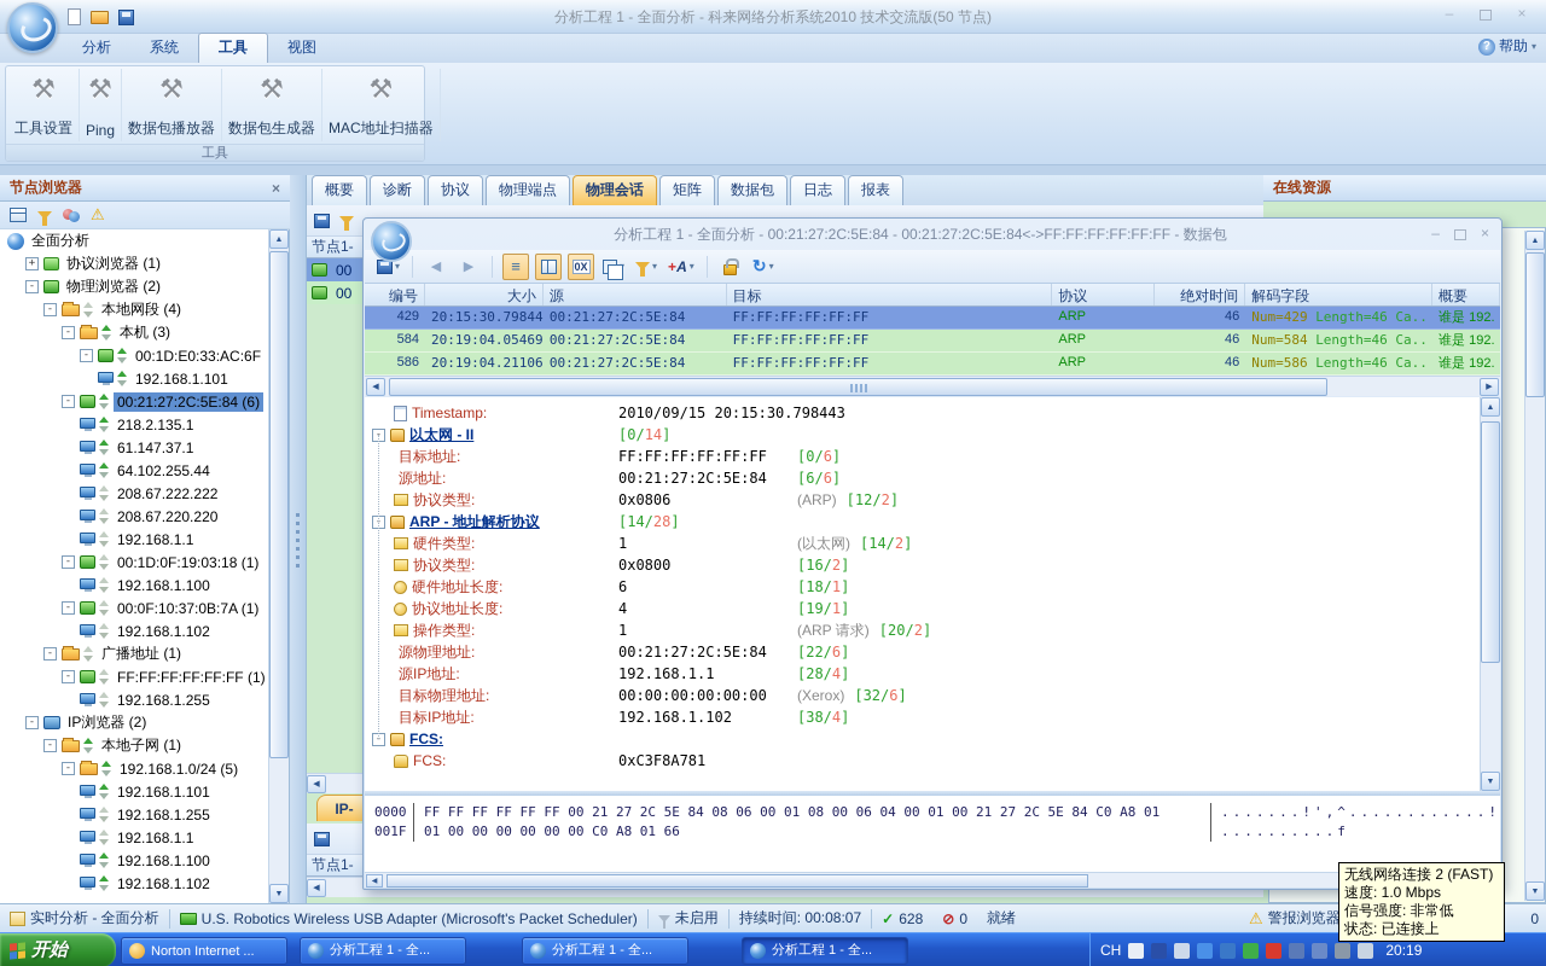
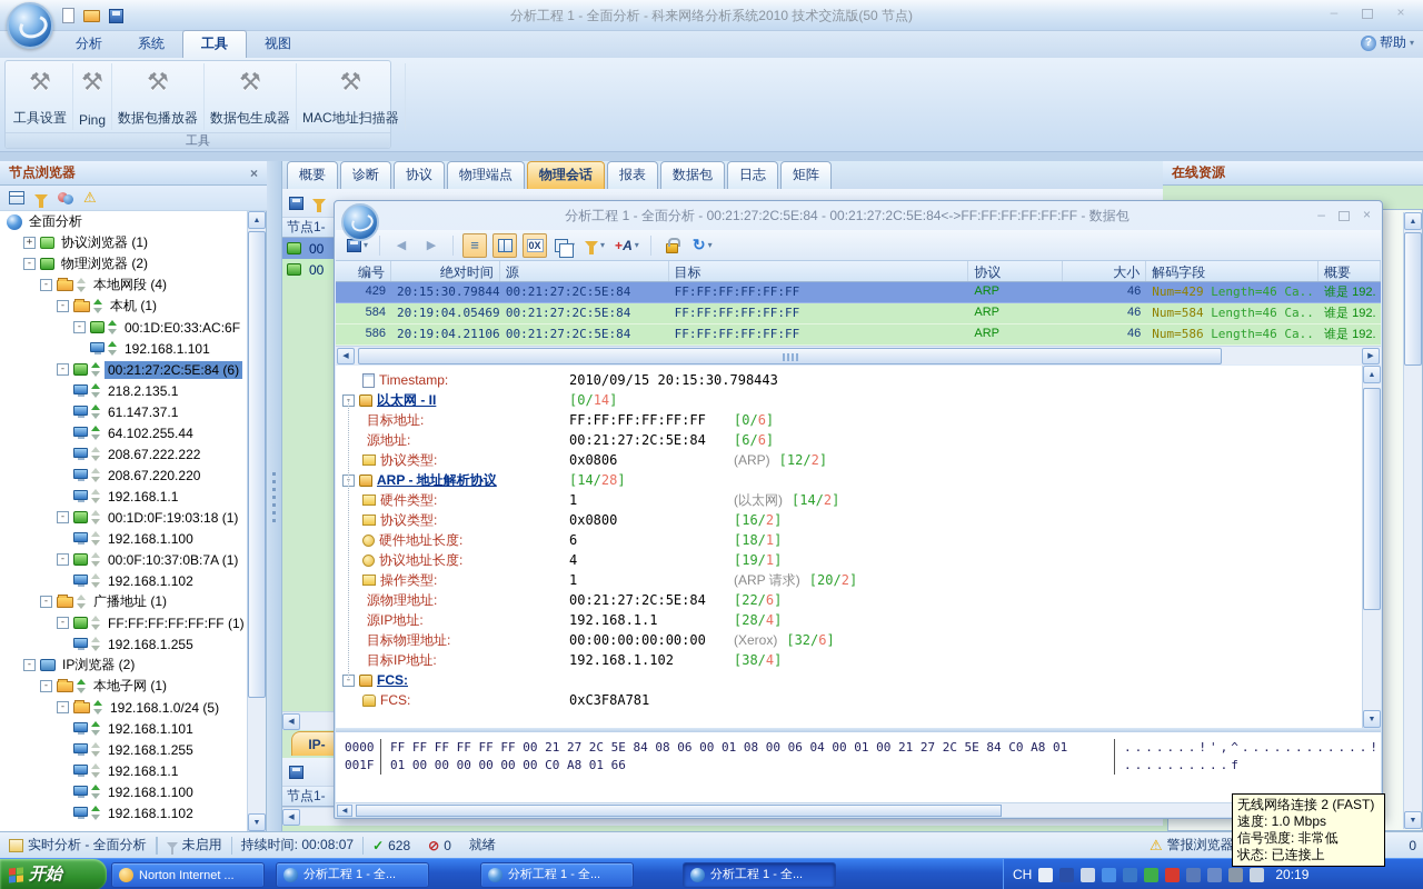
  分析工程 1 - 全面分析 - 科来网络分析系统2010 技术交流版(50 节点)
  –
  ×
  分析
  系统
  工具
  视图
  ?
  帮助
  ▾
  ⚒
  工具设置
  ⚒
  Ping
  ⚒
  数据包播放器
  ⚒
  数据包生成器
  ⚒
  MAC地址扫描器
  工具
  节点浏览器
  ×
  ⚠
  全面分析
  +
  协议浏览器 (1)
  -
  物理浏览器 (2)
  -
  本地网段 (4)
  -
- 本机 (3)
+ 本机 (1)
  -
  00:1D:E0:33:AC:6F
  192.168.1.101
  -
  00:21:27:2C:5E:84 (6)
  218.2.135.1
  61.147.37.1
  64.102.255.44
  208.67.222.222
  208.67.220.220
  192.168.1.1
  -
  00:1D:0F:19:03:18 (1)
  192.168.1.100
  -
  00:0F:10:37:0B:7A (1)
  192.168.1.102
  -
  广播地址 (1)
  -
  FF:FF:FF:FF:FF:FF (1)
  192.168.1.255
  -
  IP浏览器 (2)
  -
  本地子网 (1)
  -
  192.168.1.0/24 (5)
  192.168.1.101
  192.168.1.255
  192.168.1.1
  192.168.1.100
  192.168.1.102
  概要
  诊断
  协议
  物理端点
  物理会话
- 矩阵
+ 报表
  数据包
  日志
- 报表
+ 矩阵
  节点1-
  00
  00
  IP-
  节点1-
  在线资源
  实时分析 - 全面分析
- U.S. Robotics Wireless USB Adapter (Microsoft's Packet Scheduler)
  未启用
  持续时间: 00:08:07
  ✓
  628
  ⊘
  0
  就绪
  ⚠
  警报浏览器
  0
  分析工程 1 - 全面分析 - 00:21:27:2C:5E:84 - 00:21:27:2C:5E:84<->FF:FF:FF:FF:FF:FF - 数据包
  –
  ×
  ▾
  ◀
  ▶
  ≡
  0X
  ▾
  +A
  ▾
  ↻
  ▾
  编号
- 大小
+ 绝对时间
  源
  目标
  协议
- 绝对时间
+ 大小
  解码字段
  概要
  429
  20:15:30.79844
  00:21:27:2C:5E:84
  FF:FF:FF:FF:FF:FF
  ARP
  46
  Num=429 Length=46 Ca..
  谁是 192.
  584
  20:19:04.05469
  00:21:27:2C:5E:84
  FF:FF:FF:FF:FF:FF
  ARP
  46
  Num=584 Length=46 Ca..
  谁是 192.
  586
  20:19:04.21106
  00:21:27:2C:5E:84
  FF:FF:FF:FF:FF:FF
  ARP
  46
  Num=586 Length=46 Ca..
  谁是 192.
  Timestamp:
  2010/09/15 20:15:30.798443
  -
  以太网 - II
  [0/14]
  目标地址:
  FF:FF:FF:FF:FF:FF
  [0/6]
  源地址:
  00:21:27:2C:5E:84
  [6/6]
  协议类型:
  0x0806
  (ARP)
  [12/2]
  -
  ARP - 地址解析协议
  [14/28]
  硬件类型:
  1
  (以太网)
  [14/2]
  协议类型:
  0x0800
  [16/2]
  硬件地址长度:
  6
  [18/1]
  协议地址长度:
  4
  [19/1]
  操作类型:
  1
  (ARP 请求)
  [20/2]
  源物理地址:
  00:21:27:2C:5E:84
  [22/6]
  源IP地址:
  192.168.1.1
  [28/4]
  目标物理地址:
  00:00:00:00:00:00
  (Xerox)
  [32/6]
  目标IP地址:
  192.168.1.102
  [38/4]
  -
  FCS:
  FCS:
  0xC3F8A781
  0000
  FF FF FF FF FF FF 00 21 27 2C 5E 84 08 06 00 01 08 00 06 04 00 01 00 21 27 2C 5E 84 C0 A8 01
  .......!',^............!
  001F
  01 00 00 00 00 00 00 C0 A8 01 66
  ..........f
  开始
  Norton Internet ...
  分析工程 1 - 全...
  分析工程 1 - 全...
  分析工程 1 - 全...
  CH
  20:19
  无线网络连接 2 (FAST)
  速度: 1.0 Mbps
  信号强度: 非常低
  状态: 已连接上
